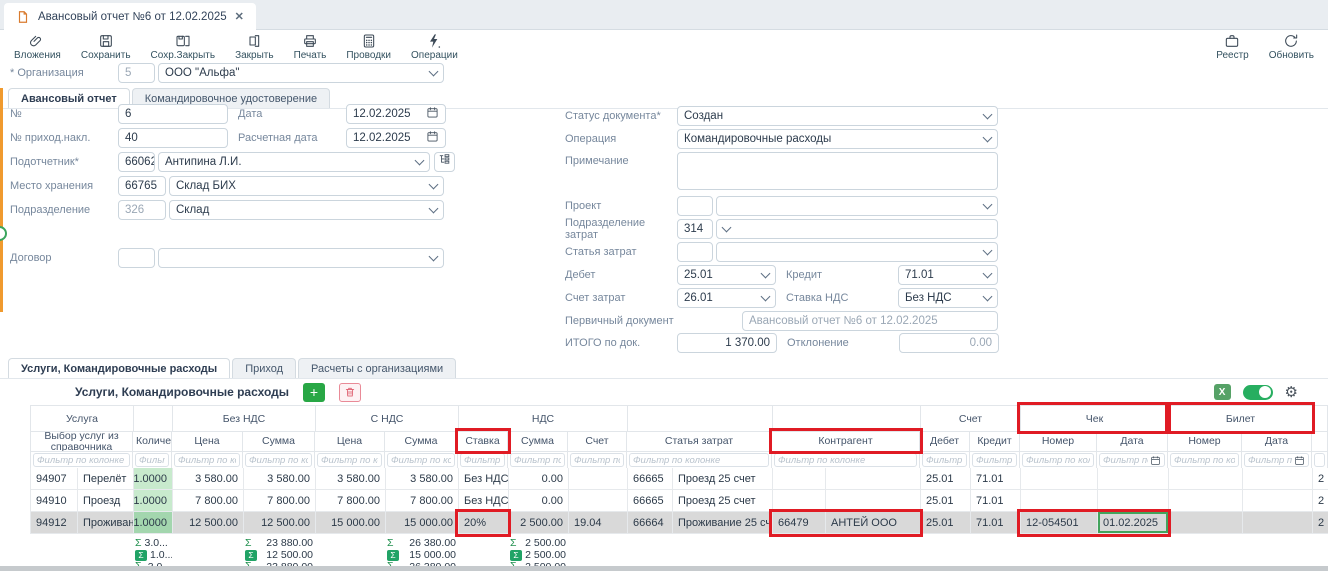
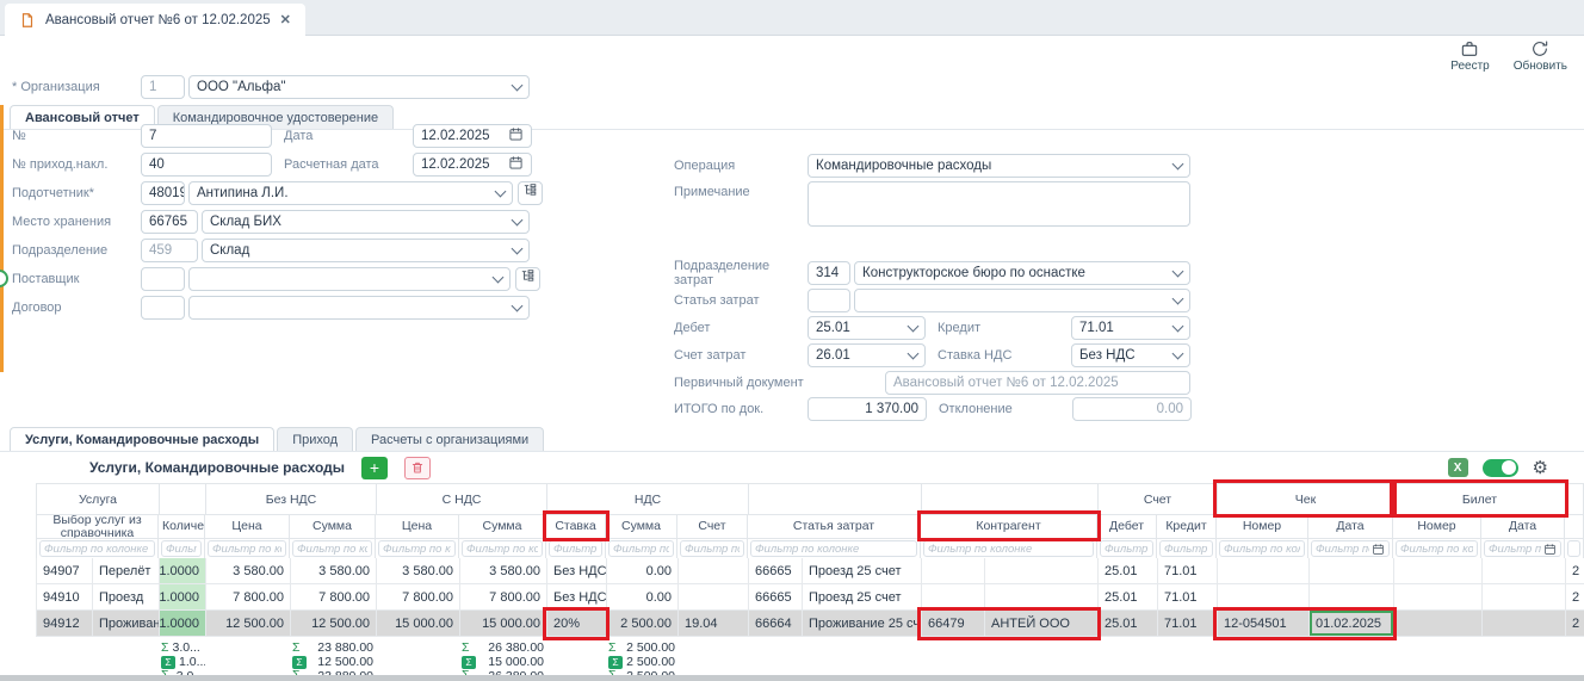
  Авансовый отчет №6 от 12.02.2025
  ✕
- Вложения
- Сохранить
- Сохр.Закрыть
- Закрыть
- Печать
- Проводки
- Операции
  Реестр
  Обновить
  * Организация
- 5
+ 1
  ООО "Альфа"
  Авансовый отчет
  Командировочное удостоверение
  №
- 6
+ 7
  Дата
  12.02.2025
  № приход.накл.
  40
  Расчетная дата
  12.02.2025
  Подотчетник*
- 66062
+ 48019
  Антипина Л.И.
  Место хранения
  66765
  Склад БИХ
  Подразделение
- 326
+ 459
  Склад
+ Поставщик
  Договор
- Статус документа*
- Создан
  Операция
  Командировочные расходы
  Примечание
- Проект
  Подразделение затрат
  314
+ Конструкторское бюро по оснастке
  Статья затрат
  Дебет
  25.01
  Кредит
  71.01
  Счет затрат
  26.01
  Ставка НДС
  Без НДС
  Первичный документ
  Авансовый отчет №6 от 12.02.2025
  ИТОГО по док.
  1 370.00
  Отклонение
  0.00
  Услуги, Командировочные расходы
  Приход
  Расчеты с организациями
  Услуги, Командировочные расходы
  +
  X
  ⚙
  Услуга
  Без НДС
  С НДС
  НДС
  Счет
  Чек
  Билет
  Выбор услуг из справочника
  Цена
  Сумма
  Цена
  Сумма
  Ставка
  Сумма
  Счет
  Статья затрат
  Контрагент
  Дебет
  Кредит
  Номер
  Дата
  Номер
  Дата
  Фильтр по колонке
  Фильтр по колонке
  Фильтр по колонке
  94907
  Перелёт
  1.0000
  3 580.00
  3 580.00
  3 580.00
  3 580.00
  Без НДС
  0.00
  66665
  Проезд 25 счет
  25.01
  71.01
  2
  94910
  Проезд
  1.0000
  7 800.00
  7 800.00
  7 800.00
  7 800.00
  Без НДС
  0.00
  66665
  Проезд 25 счет
  25.01
  71.01
  2
  94912
  Проживан
  1.0000
  12 500.00
  12 500.00
  15 000.00
  15 000.00
  20%
  2 500.00
  19.04
  66664
  Проживание 25 сч
  66479
  АНТЕЙ ООО
  25.01
  71.01
  12-054501
  01.02.2025
  2
  Σ
  3.0...
  Σ
  23 880.00
  Σ
  26 380.00
  Σ
  2 500.00
  Σ
  1.0...
  Σ
  12 500.00
  Σ
  15 000.00
  Σ
  2 500.00
